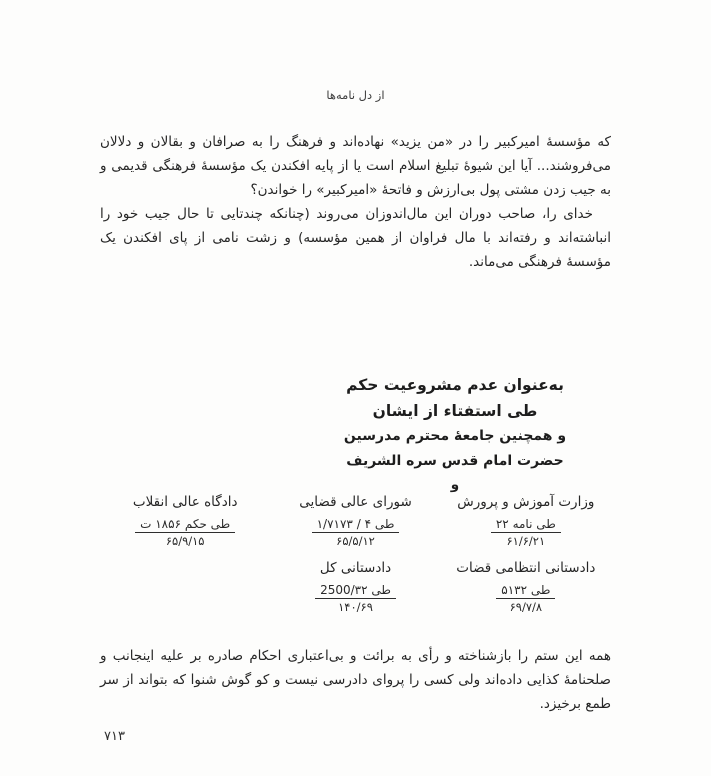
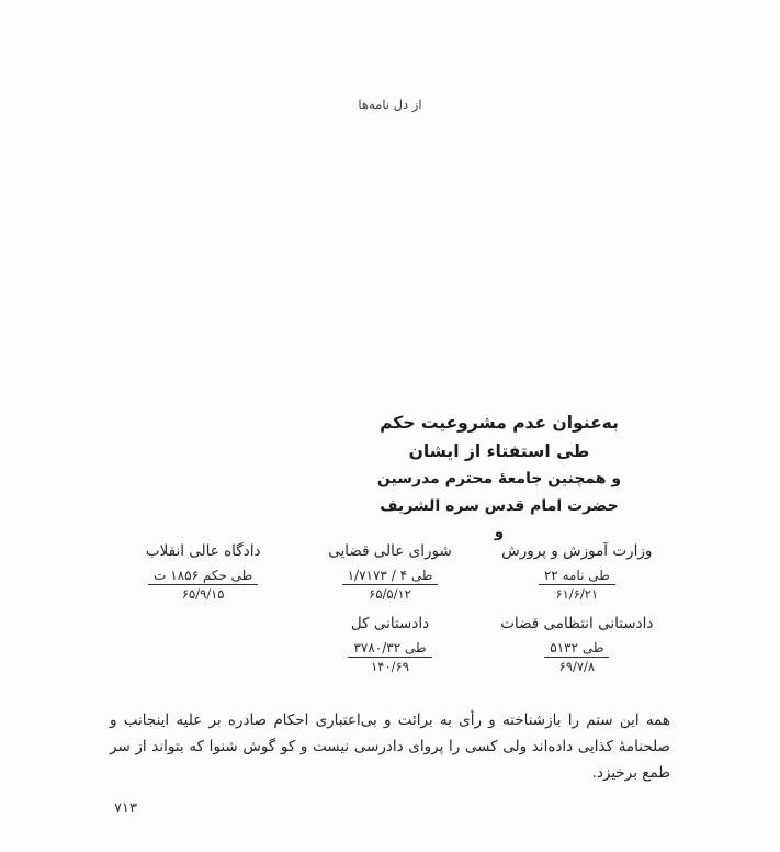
  از دل نامه‌ها
- که مؤسسۀ امیرکبیر را در «من یزید» نهاده‌اند و فرهنگ را به صرافان و بقالان و دلالان می‌فروشند... آیا این شیوۀ تبلیغ اسلام است یا از پایه افکندن یک مؤسسۀ فرهنگی قدیمی و به جیب زدن مشتی پول بی‌ارزش و فاتحۀ «امیرکبیر» را خواندن؟
- خدای را، صاحب دوران این مال‌اندوزان می‌روند (چنانکه چندتایی تا حال جیب خود را انباشته‌اند و رفته‌اند با مال فراوان از همین مؤسسه) و زشت نامی از پای افکندن یک مؤسسۀ فرهنگی می‌ماند.
  به‌عنوان عدم مشروعیت حکم
  طی استفتاء از ایشان
  و همچنین جامعۀ محترم مدرسین
  حضرت امام قدس سره الشریف
  و
  وزارت آموزش و پرورش
  طی نامه ۲۲
  ۶۱/۶/۲۱
  شورای عالی قضایی
  طی ۴ / ۱/۷۱۷۳
  ۶۵/۵/۱۲
  دادگاه عالی انقلاب
  طی حکم ۱۸۵۶ ت
  ۶۵/۹/۱۵
  دادستانی انتظامی قضات
  طی ۵۱۳۲
  ۶۹/۷/۸
  دادستانی کل
- طی 2500/۳۲
+ طی ۳۷۸۰/۳۲
  ۱۴۰/۶۹
  همه این ستم را بازشناخته و رأی به برائت و بی‌اعتباری احکام صادره بر علیه اینجانب و صلحنامۀ کذایی داده‌اند ولی کسی را پروای دادرسی نیست و کو گوش شنوا که بتواند از سر طمع برخیزد.
  ۷۱۳
